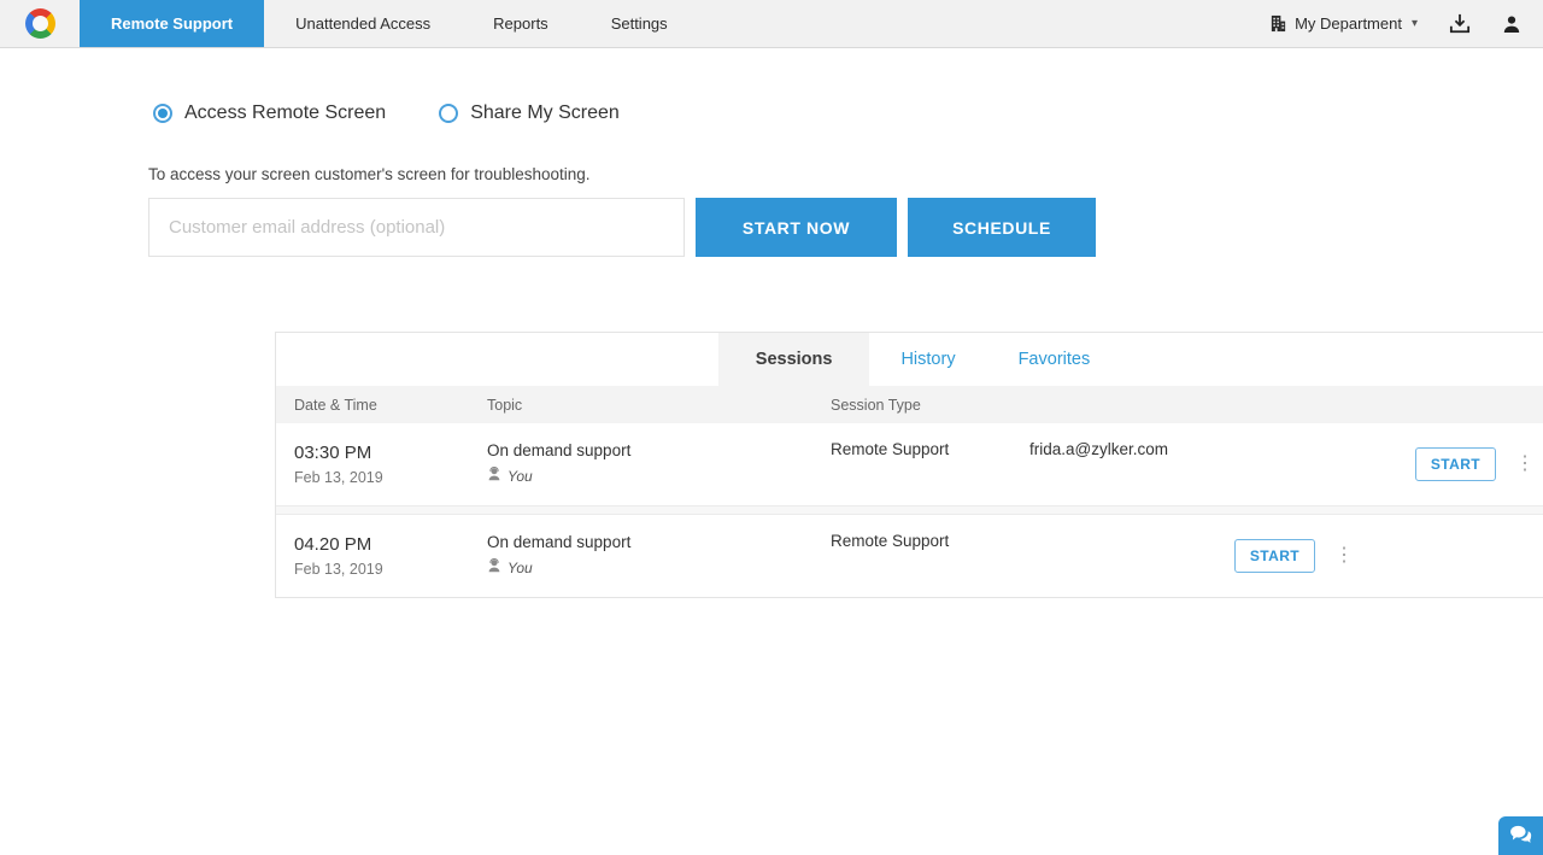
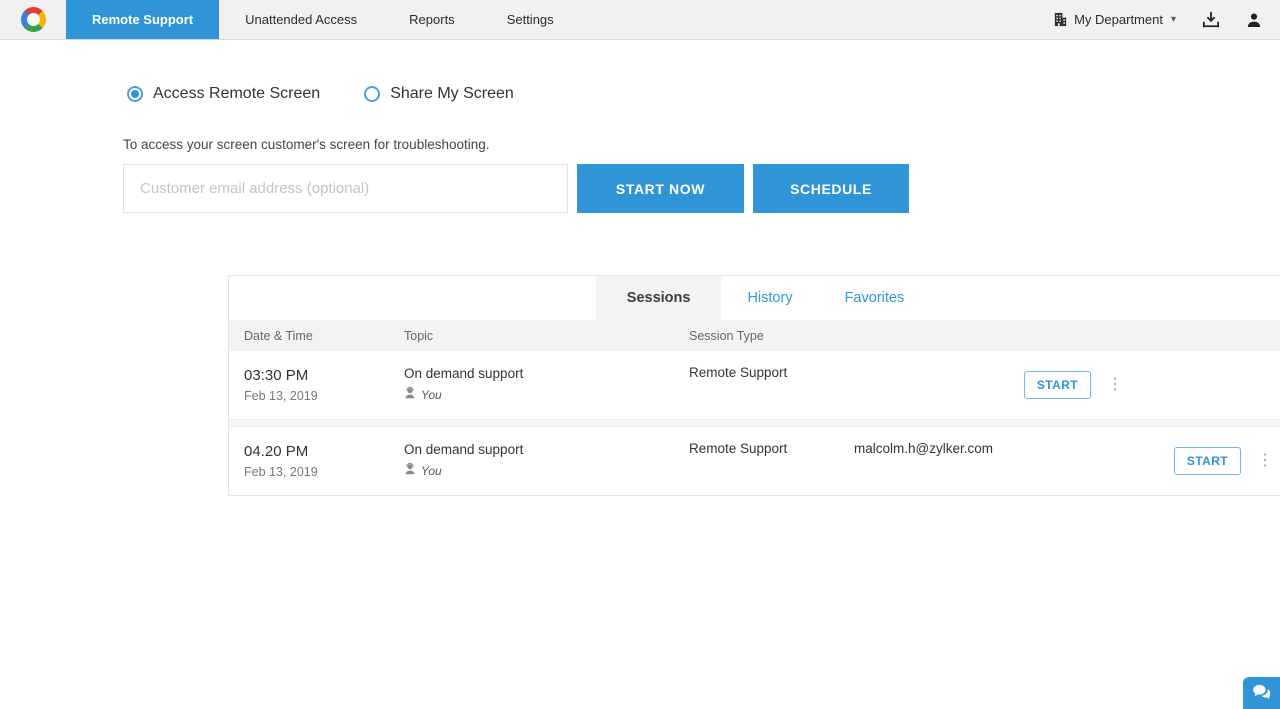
  Remote Support
  Unattended Access
  Reports
  Settings
  My Department
  ▾
  Access Remote Screen
  Share My Screen
  To access your screen customer's screen for troubleshooting.
  Customer email address (optional)
  START NOW
  SCHEDULE
  Sessions
  History
  Favorites
  Date & Time
  Topic
  Session Type
  03:30 PM
  Feb 13, 2019
  On demand support
  You
  Remote Support
- frida.a@zylker.com
  START
  ⋮
  04.20 PM
  Feb 13, 2019
  On demand support
  You
  Remote Support
+ malcolm.h@zylker.com
  START
  ⋮
